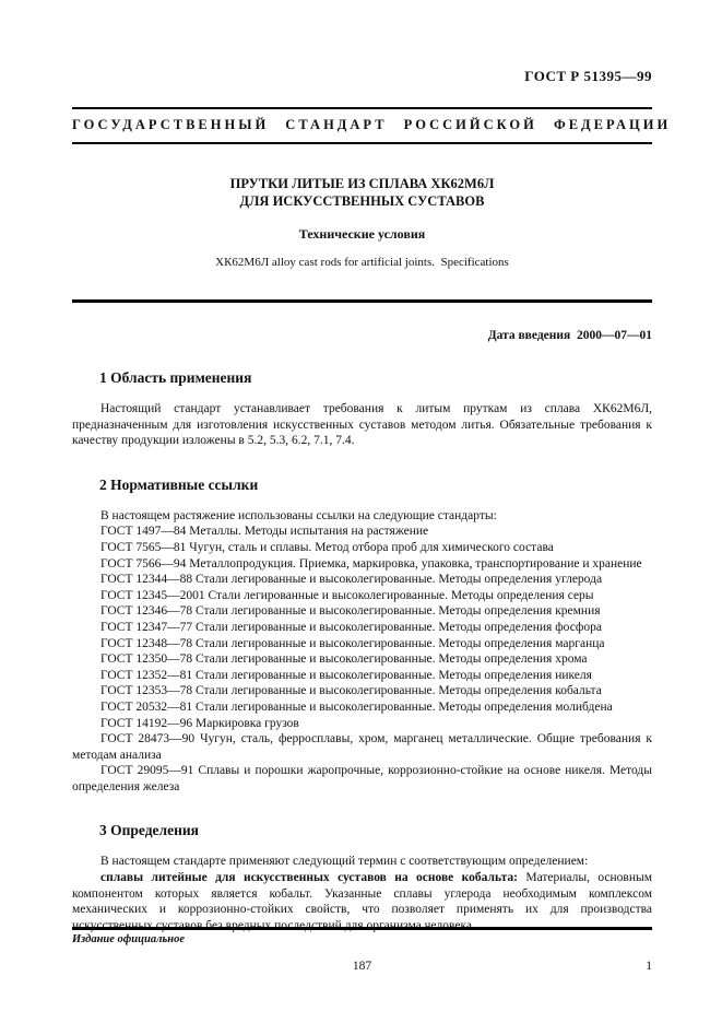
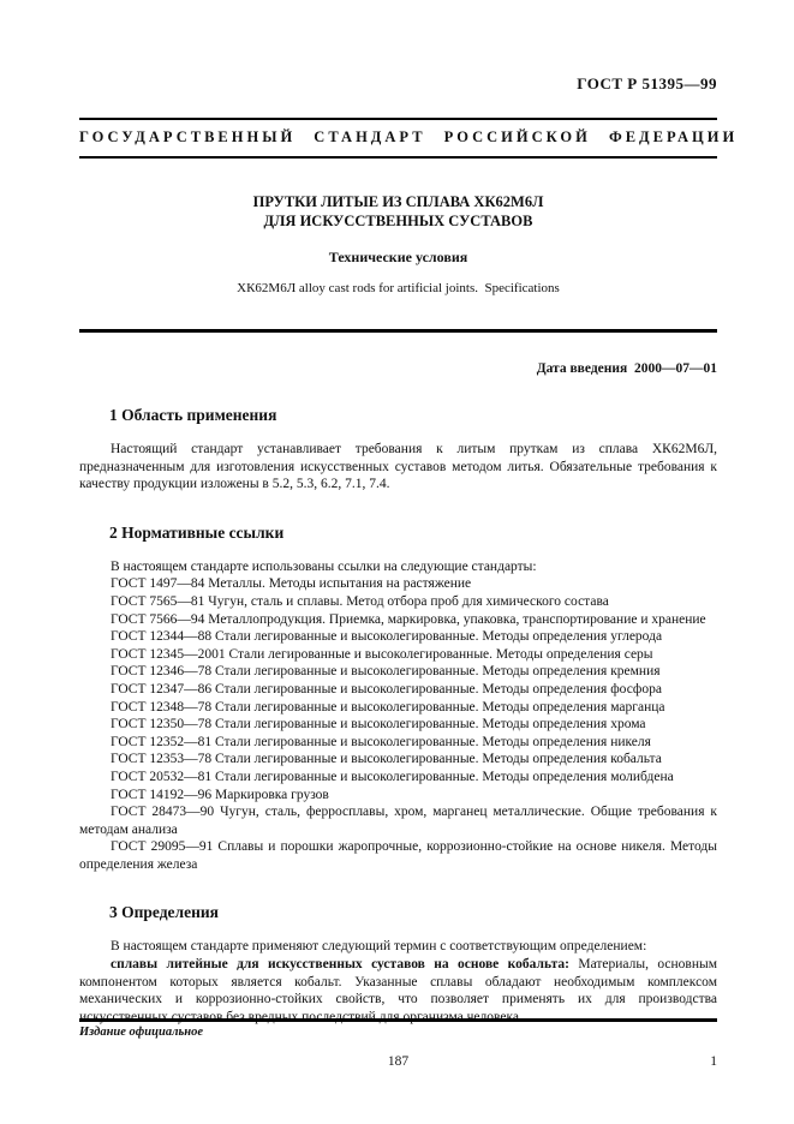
  ГОСТ Р 51395—99
  ГОСУДАРСТВЕННЫЙ СТАНДАРТ РОССИЙСКОЙ ФЕДЕРАЦИИ
  ПРУТКИ ЛИТЫЕ ИЗ СПЛАВА ХК62М6Л
  ДЛЯ ИСКУССТВЕННЫХ СУСТАВОВ
  Технические условия
  ХК62М6Л alloy cast rods for artificial joints. Specifications
  Дата введения 2000—07—01
  1 Область применения
  Настоящий стандарт устанавливает требования к литым пруткам из сплава ХК62М6Л, предназначенным для изготовления искусственных суставов методом литья. Обязательные требования к качеству продукции изложены в 5.2, 5.3, 6.2, 7.1, 7.4.
  2 Нормативные ссылки
- В настоящем растяжение использованы ссылки на следующие стандарты:
+ В настоящем стандарте использованы ссылки на следующие стандарты:
  ГОСТ 1497—84 Металлы. Методы испытания на растяжение
  ГОСТ 7565—81 Чугун, сталь и сплавы. Метод отбора проб для химического состава
  ГОСТ 7566—94 Металлопродукция. Приемка, маркировка, упаковка, транспортирование и хранение
  ГОСТ 12344—88 Стали легированные и высоколегированные. Методы определения углерода
  ГОСТ 12345—2001 Стали легированные и высоколегированные. Методы определения серы
  ГОСТ 12346—78 Стали легированные и высоколегированные. Методы определения кремния
- ГОСТ 12347—77 Стали легированные и высоколегированные. Методы определения фосфора
+ ГОСТ 12347—86 Стали легированные и высоколегированные. Методы определения фосфора
  ГОСТ 12348—78 Стали легированные и высоколегированные. Методы определения марганца
  ГОСТ 12350—78 Стали легированные и высоколегированные. Методы определения хрома
  ГОСТ 12352—81 Стали легированные и высоколегированные. Методы определения никеля
  ГОСТ 12353—78 Стали легированные и высоколегированные. Методы определения кобальта
  ГОСТ 20532—81 Стали легированные и высоколегированные. Методы определения молибдена
  ГОСТ 14192—96 Маркировка грузов
  ГОСТ 28473—90 Чугун, сталь, ферросплавы, хром, марганец металлические. Общие требования к методам анализа
  ГОСТ 29095—91 Сплавы и порошки жаропрочные, коррозионно-стойкие на основе никеля. Методы определения железа
  3 Определения
  В настоящем стандарте применяют следующий термин с соответствующим определением:
- сплавы литейные для искусственных суставов на основе кобальта: Материалы, основным компонентом которых является кобальт. Указанные сплавы углерода необходимым комплексом механических и коррозионно-стойких свойств, что позволяет применять их для производства искусственных суставов без вредных последствий для организма человека.
+ сплавы литейные для искусственных суставов на основе кобальта: Материалы, основным компонентом которых является кобальт. Указанные сплавы обладают необходимым комплексом механических и коррозионно-стойких свойств, что позволяет применять их для производства искусственных суставов без вредных последствий для организма человека.
  Издание официальное
  187
  1
